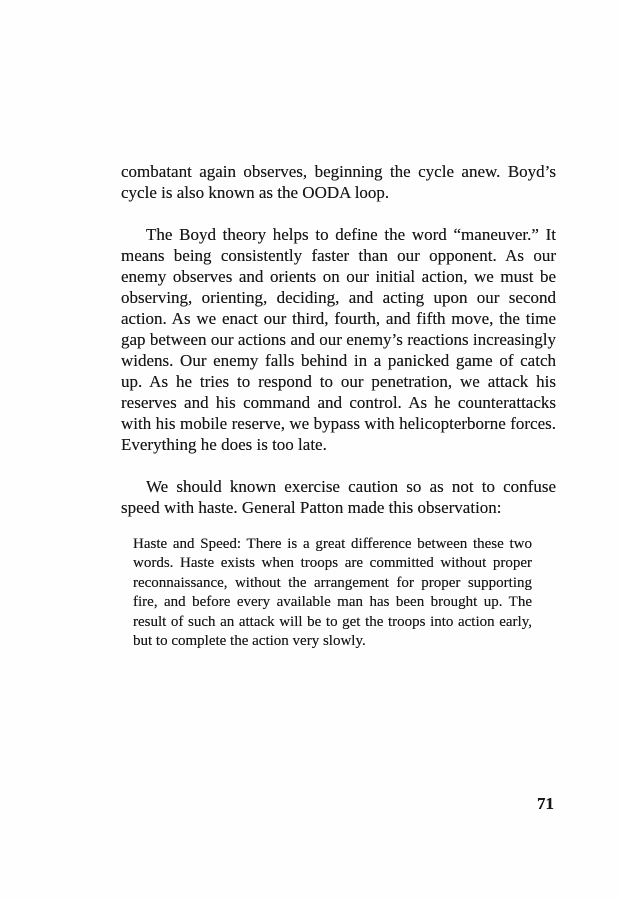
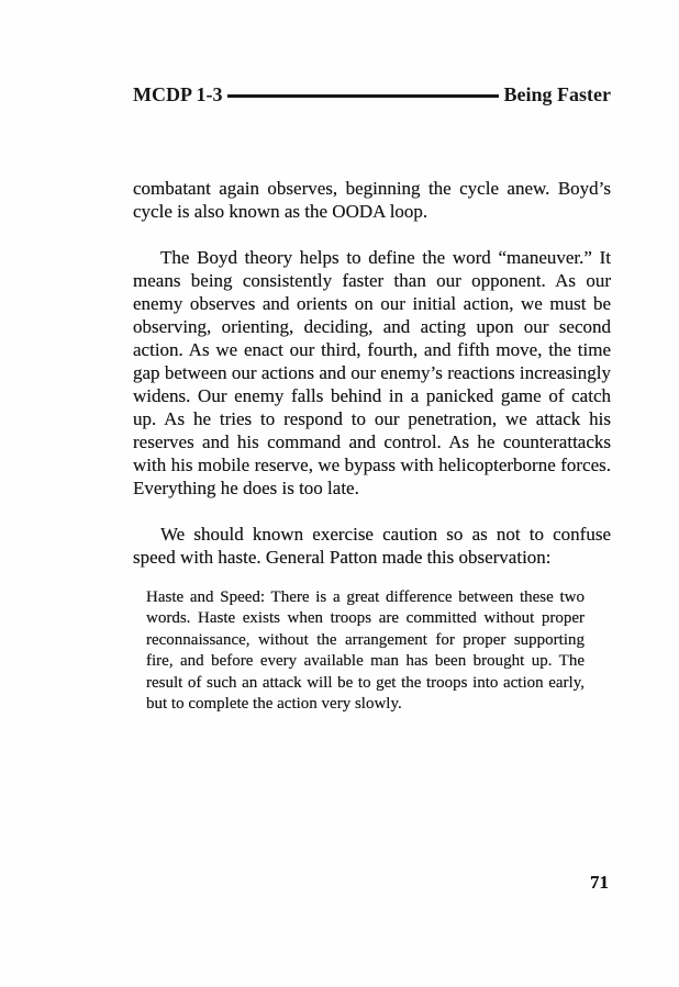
+ MCDP 1-3
+ Being Faster
  combatant again observes, beginning the cycle anew. Boyd’s cycle is also known as the OODA loop.
  The Boyd theory helps to define the word “maneuver.” It means being consistently faster than our opponent. As our enemy observes and orients on our initial action, we must be observing, orienting, deciding, and acting upon our second action. As we enact our third, fourth, and fifth move, the time gap between our actions and our enemy’s reactions increasingly widens. Our enemy falls behind in a panicked game of catch up. As he tries to respond to our penetration, we attack his reserves and his command and control. As he counterattacks with his mobile reserve, we bypass with helicopterborne forces. Everything he does is too late.
  We should known exercise caution so as not to confuse speed with haste. General Patton made this observation:
  Haste and Speed: There is a great difference between these two words. Haste exists when troops are committed without proper reconnaissance, without the arrangement for proper supporting fire, and before every available man has been brought up. The result of such an attack will be to get the troops into action early, but to complete the action very slowly.
  71
